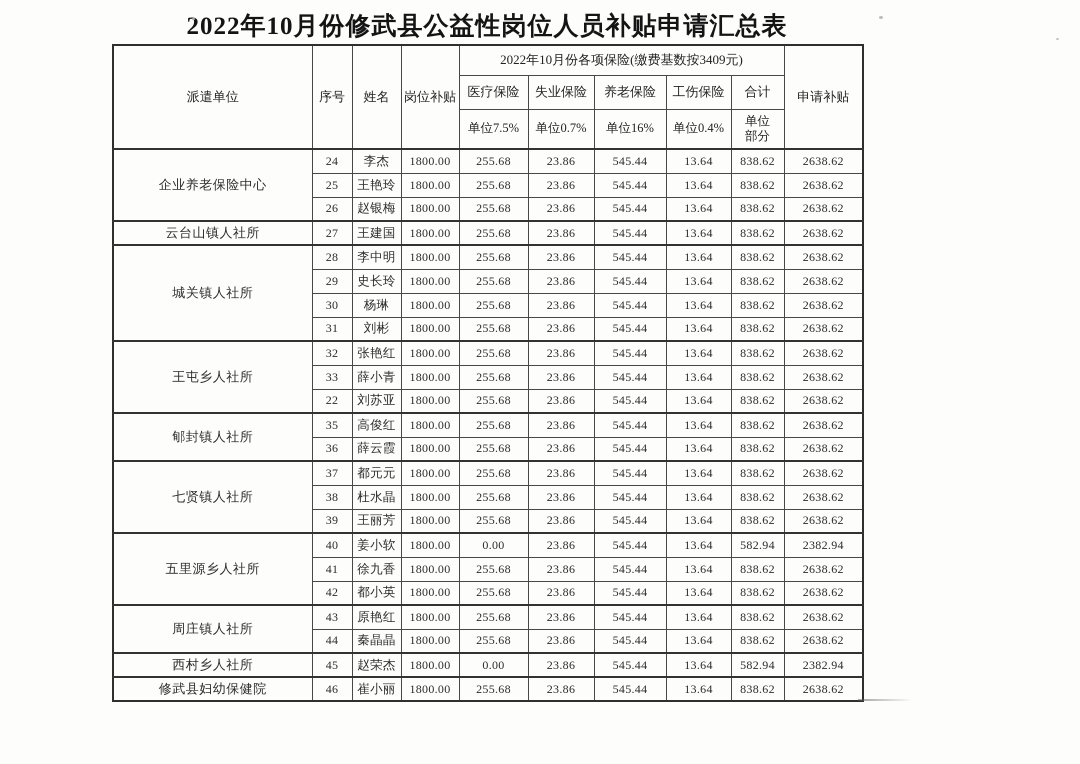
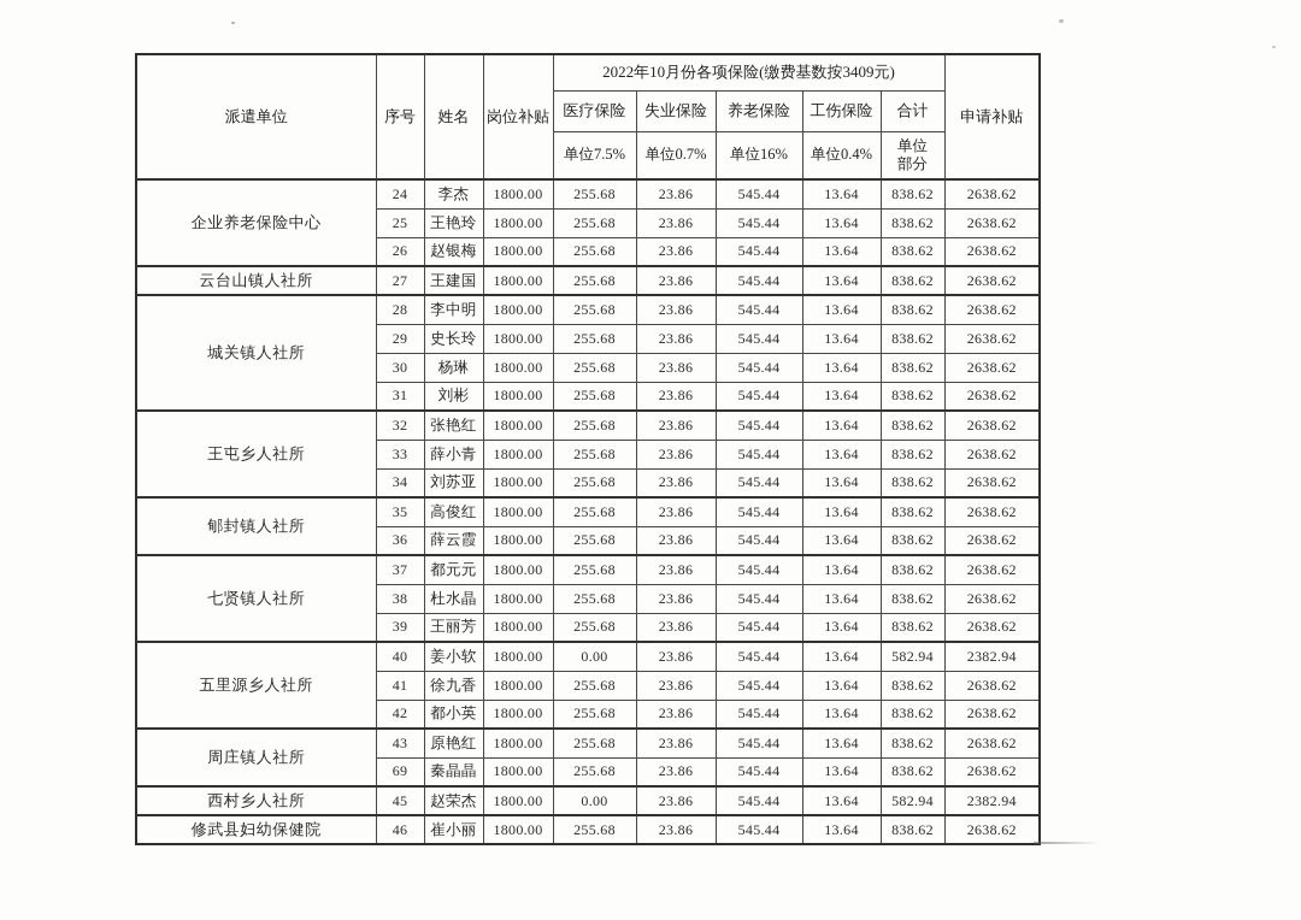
- 2022年10月份修武县公益性岗位人员补贴申请汇总表
  派遣单位	序号	姓名	岗位补贴	2022年10月份各项保险(缴费基数按3409元)	申请补贴
  医疗保险	失业保险	养老保险	工伤保险	合计
  单位7.5%	单位0.7%	单位16%	单位0.4%	单位 部分
  企业养老保险中心	24	李杰	1800.00	255.68	23.86	545.44	13.64	838.62	2638.62
  25	王艳玲	1800.00	255.68	23.86	545.44	13.64	838.62	2638.62
  26	赵银梅	1800.00	255.68	23.86	545.44	13.64	838.62	2638.62
  云台山镇人社所	27	王建国	1800.00	255.68	23.86	545.44	13.64	838.62	2638.62
  城关镇人社所	28	李中明	1800.00	255.68	23.86	545.44	13.64	838.62	2638.62
  29	史长玲	1800.00	255.68	23.86	545.44	13.64	838.62	2638.62
  30	杨琳	1800.00	255.68	23.86	545.44	13.64	838.62	2638.62
  31	刘彬	1800.00	255.68	23.86	545.44	13.64	838.62	2638.62
  王屯乡人社所	32	张艳红	1800.00	255.68	23.86	545.44	13.64	838.62	2638.62
  33	薛小青	1800.00	255.68	23.86	545.44	13.64	838.62	2638.62
- 22	刘苏亚	1800.00	255.68	23.86	545.44	13.64	838.62	2638.62
+ 34	刘苏亚	1800.00	255.68	23.86	545.44	13.64	838.62	2638.62
  郇封镇人社所	35	高俊红	1800.00	255.68	23.86	545.44	13.64	838.62	2638.62
  36	薛云霞	1800.00	255.68	23.86	545.44	13.64	838.62	2638.62
  七贤镇人社所	37	都元元	1800.00	255.68	23.86	545.44	13.64	838.62	2638.62
  38	杜水晶	1800.00	255.68	23.86	545.44	13.64	838.62	2638.62
  39	王丽芳	1800.00	255.68	23.86	545.44	13.64	838.62	2638.62
  五里源乡人社所	40	姜小软	1800.00	0.00	23.86	545.44	13.64	582.94	2382.94
  41	徐九香	1800.00	255.68	23.86	545.44	13.64	838.62	2638.62
  42	都小英	1800.00	255.68	23.86	545.44	13.64	838.62	2638.62
  周庄镇人社所	43	原艳红	1800.00	255.68	23.86	545.44	13.64	838.62	2638.62
- 44	秦晶晶	1800.00	255.68	23.86	545.44	13.64	838.62	2638.62
+ 69	秦晶晶	1800.00	255.68	23.86	545.44	13.64	838.62	2638.62
  西村乡人社所	45	赵荣杰	1800.00	0.00	23.86	545.44	13.64	582.94	2382.94
  修武县妇幼保健院	46	崔小丽	1800.00	255.68	23.86	545.44	13.64	838.62	2638.62
